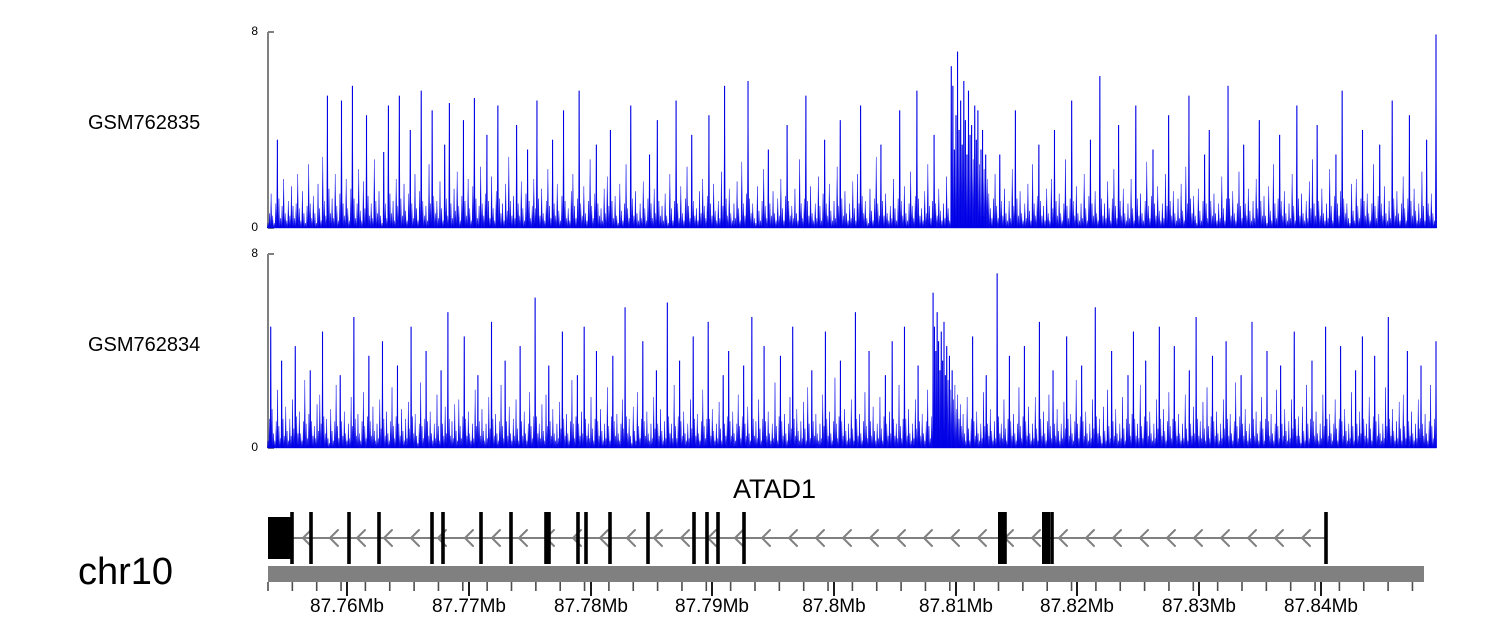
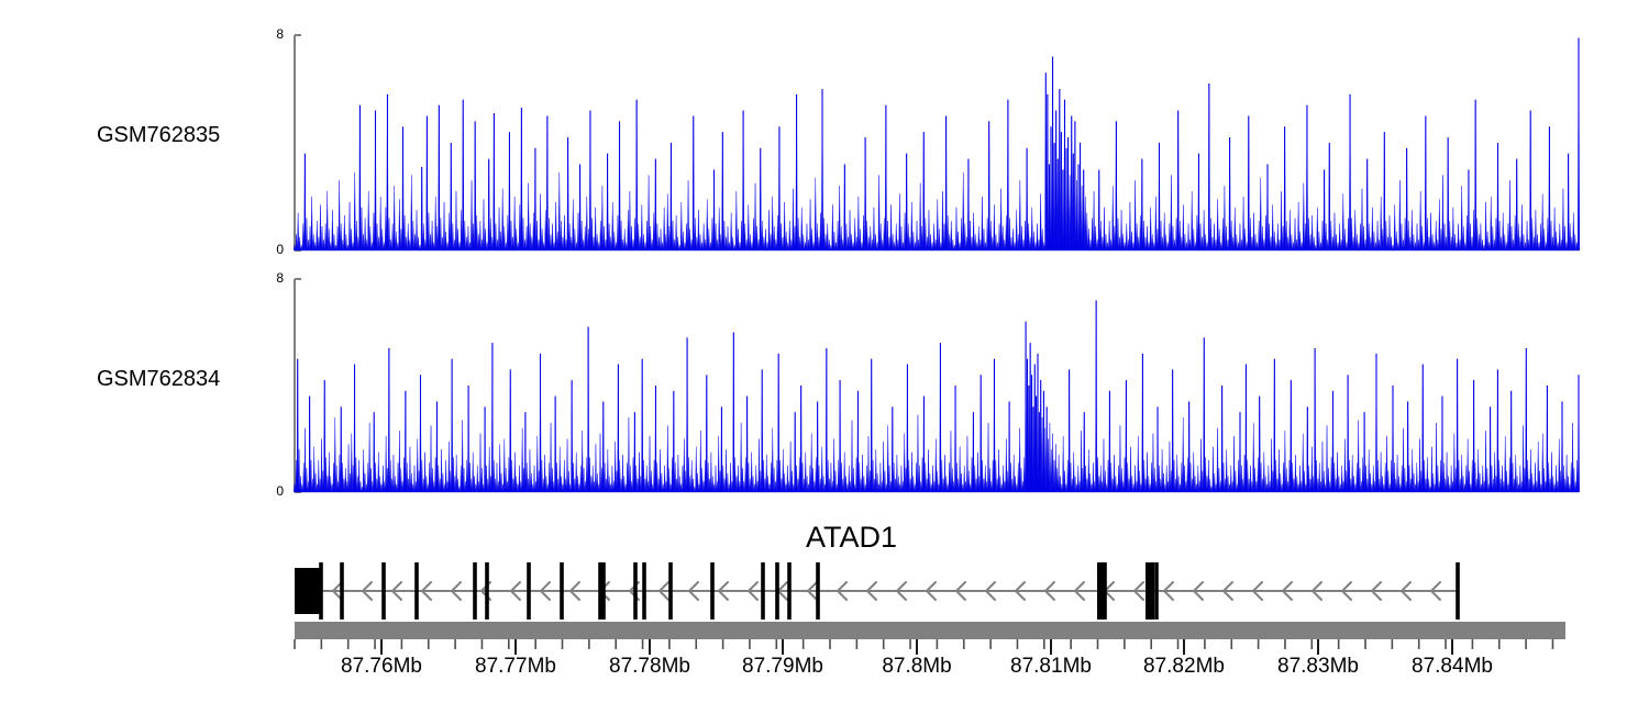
  GSM762835
  8
  0
  GSM762834
  8
  0
  ATAD1
- chr10
  87.76Mb
  87.77Mb
  87.78Mb
  87.79Mb
  87.8Mb
  87.81Mb
  87.82Mb
  87.83Mb
  87.84Mb
